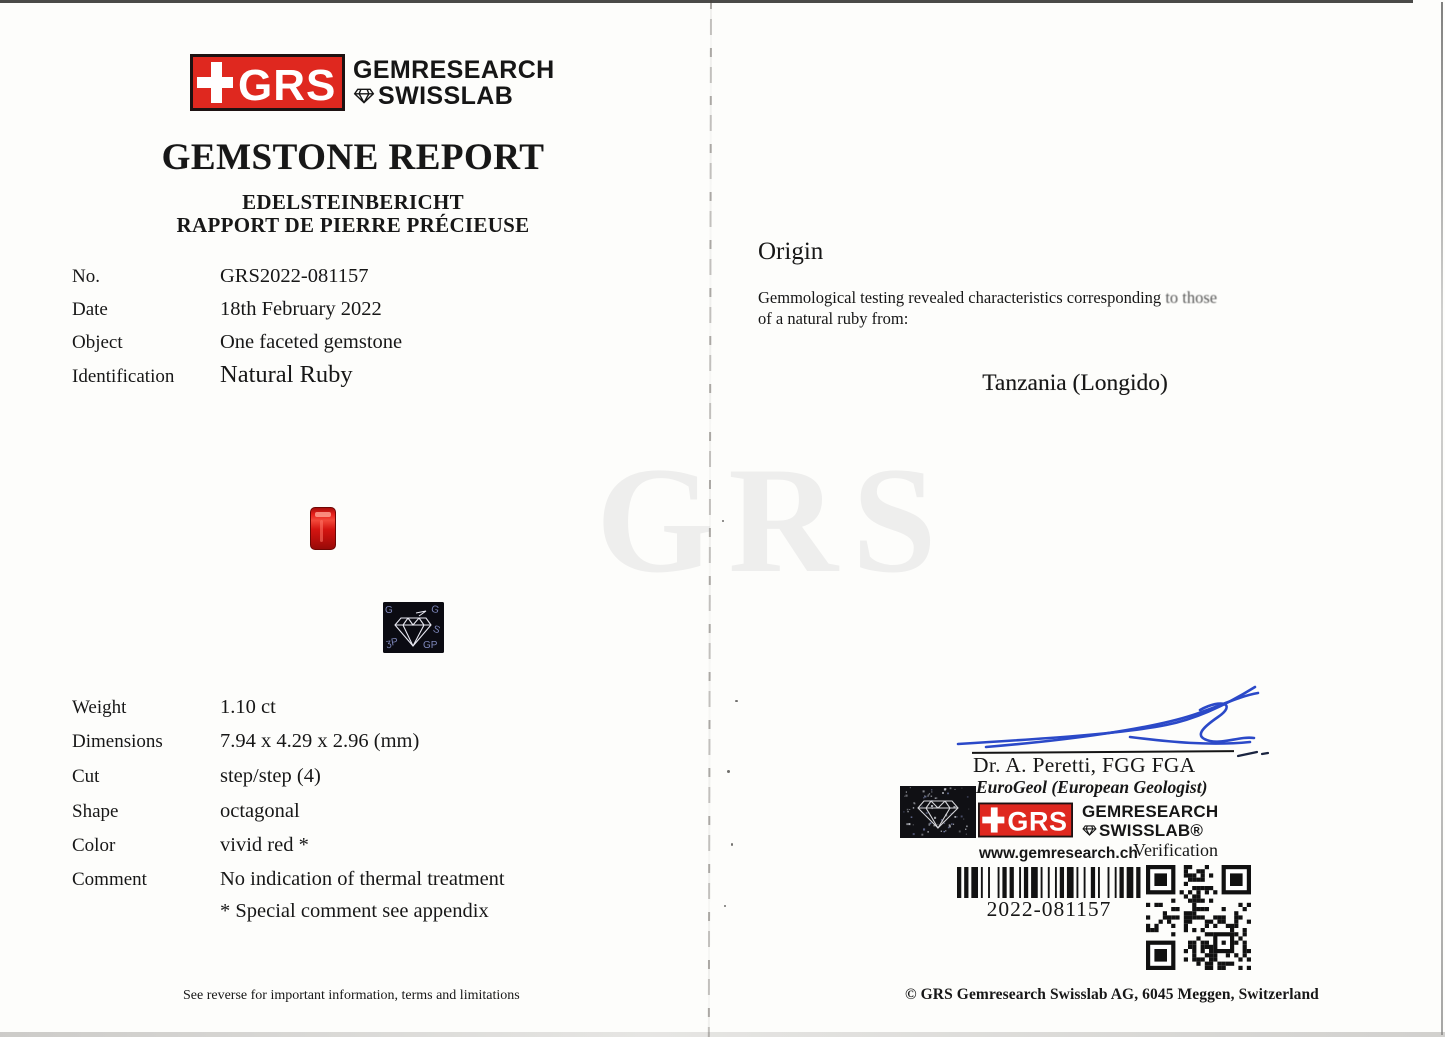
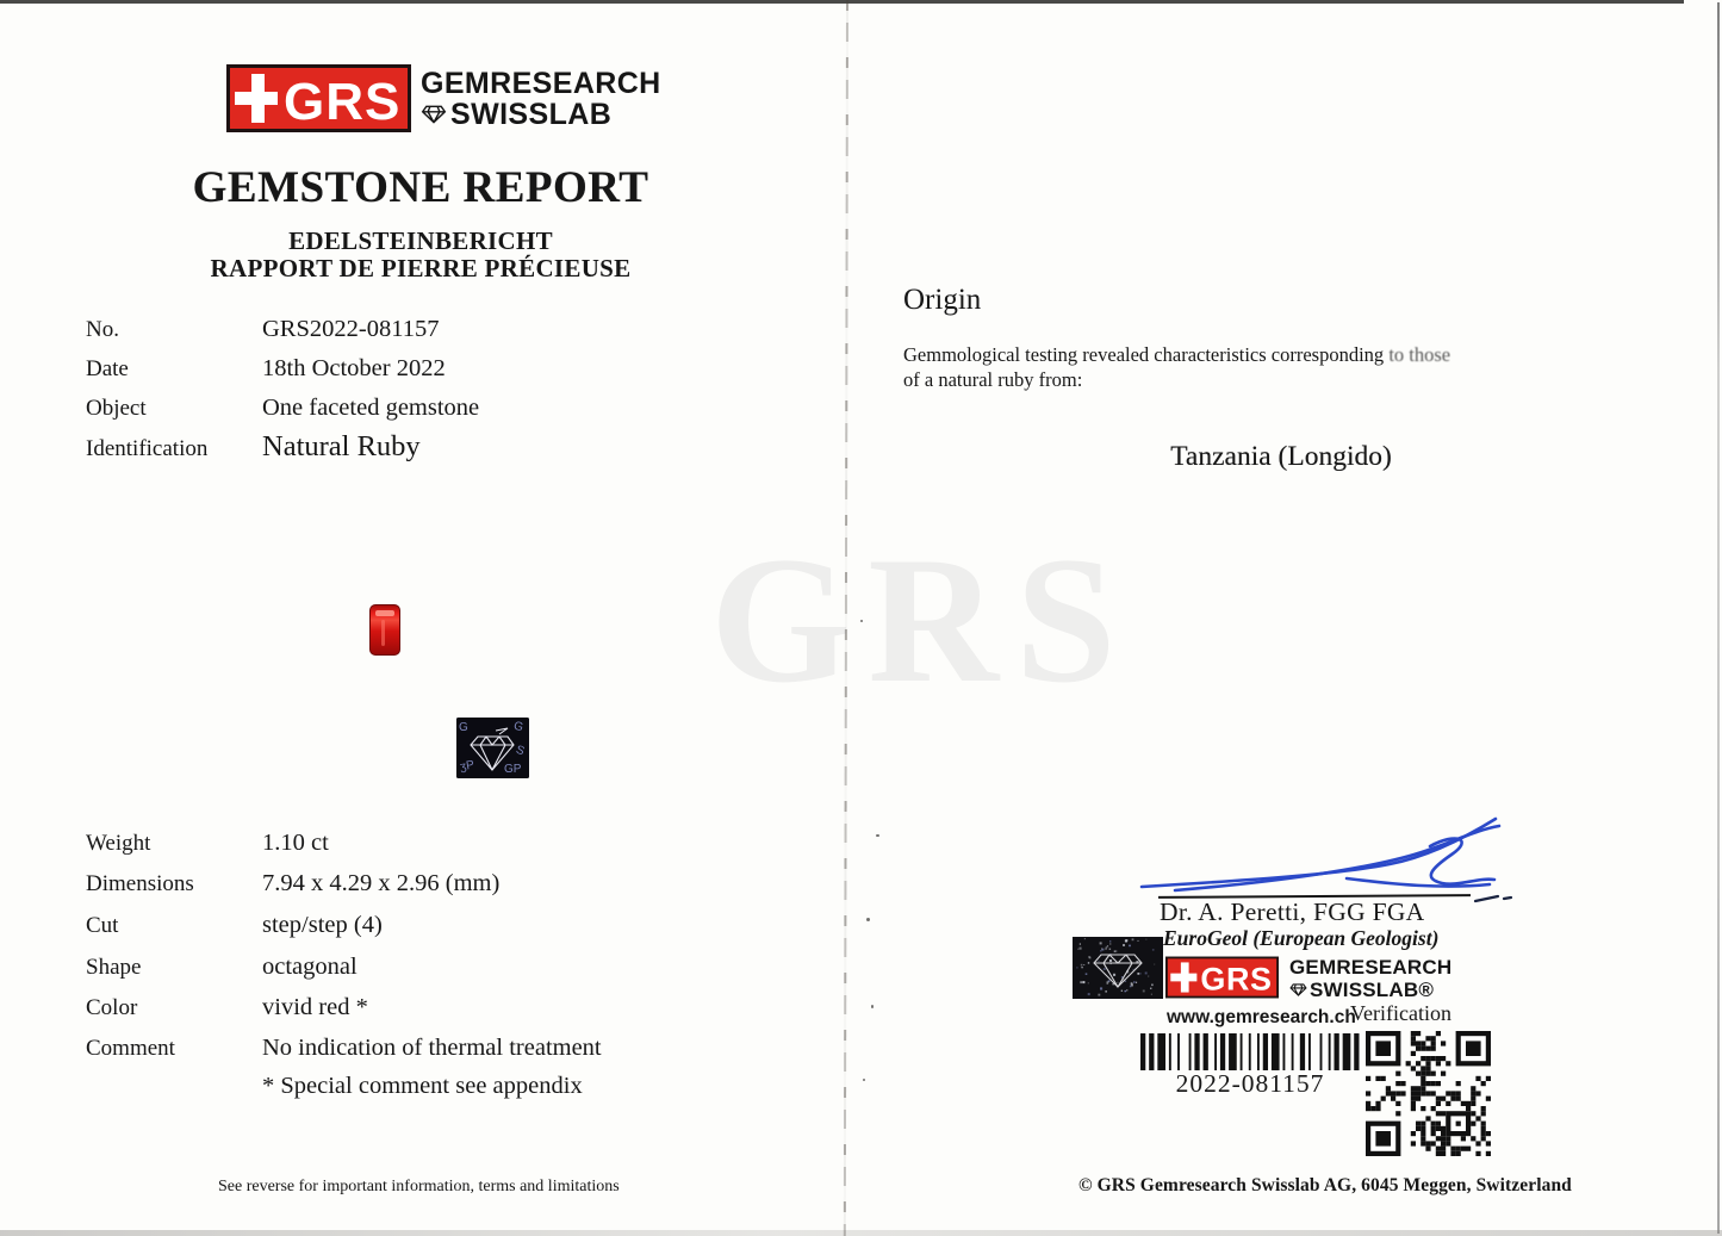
  GRS
  GRS
  GEMRESEARCH
  SWISSLAB
  GEMSTONE REPORT
  EDELSTEINBERICHT
  RAPPORT DE PIERRE PRÉCIEUSE
  No. GRS2022-081157
- Date 18th February 2022
+ Date 18th October 2022
  Object One faceted gemstone
  Identification Natural Ruby
  G
  GP
  Weight 1.10 ct
  Dimensions 7.94 x 4.29 x 2.96 (mm)
  Cut step/step (4)
  Shape octagonal
  Color vivid red *
  Comment No indication of thermal treatment
  * Special comment see appendix
  See reverse for important information, terms and limitations
  Origin
  Gemmological testing revealed characteristics corresponding to those
  of a natural ruby from:
  Tanzania (Longido)
  Dr. A. Peretti, FGG FGA
  EuroGeol (European Geologist)
  GRS
  GEMRESEARCH
  SWISSLAB®
  www.gemresearch.ch
  Verification
  2022-081157
  © GRS Gemresearch Swisslab AG, 6045 Meggen, Switzerland
